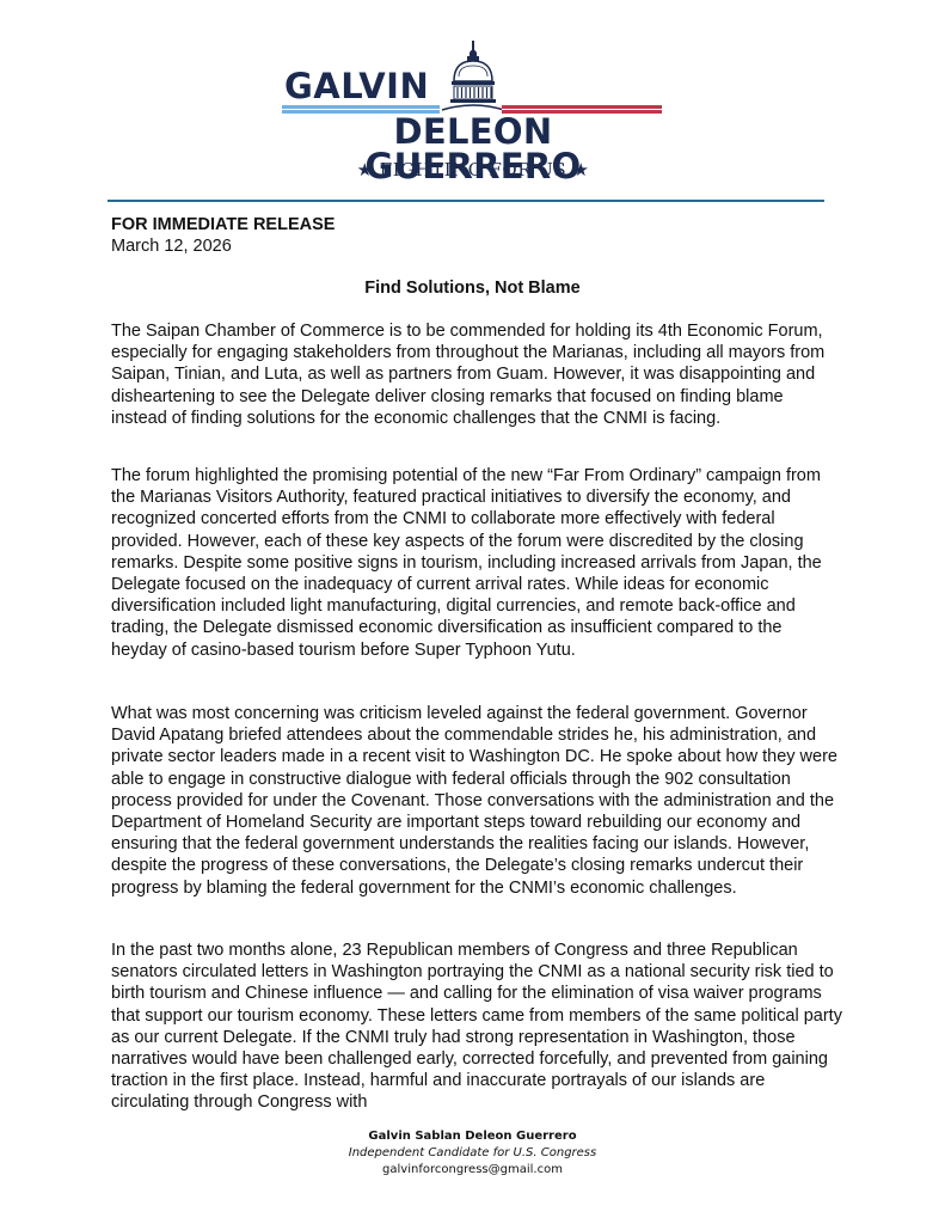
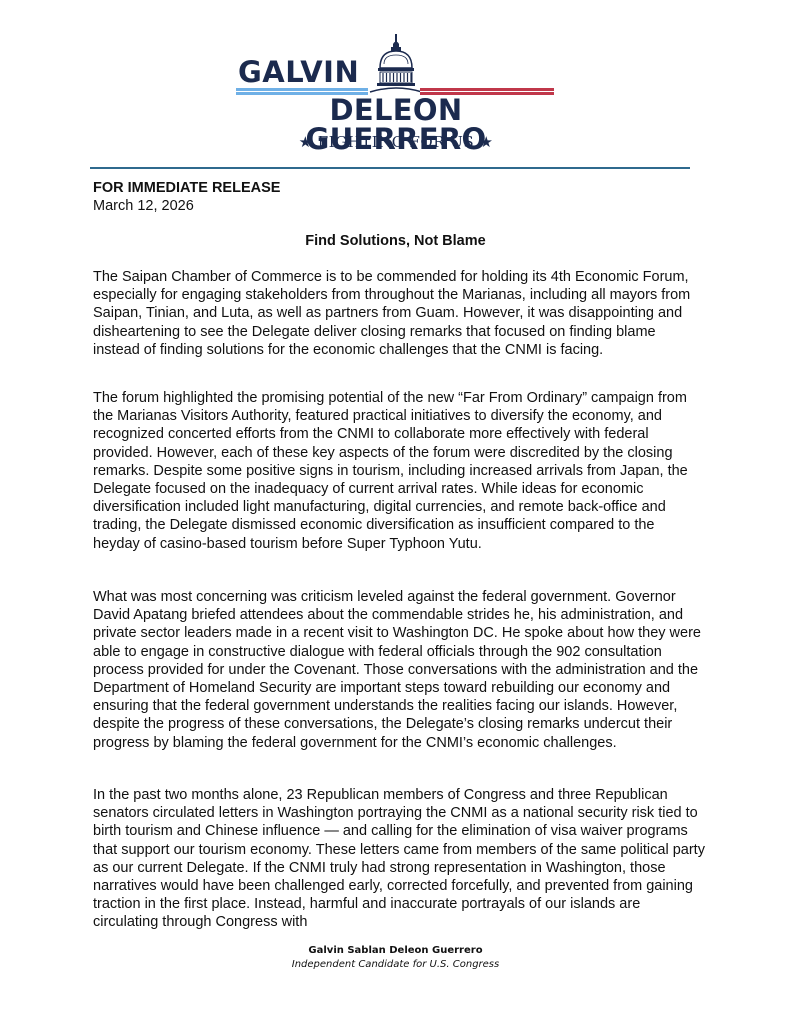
  GALVIN
  DELEON GUERRERO
  ★ FIGHTING FOR US ★
  FOR IMMEDIATE RELEASE
  March 12, 2026
  Find Solutions, Not Blame
  The Saipan Chamber of Commerce is to be commended for holding its 4th Economic Forum, especially for engaging stakeholders from throughout the Marianas, including all mayors from Saipan, Tinian, and Luta, as well as partners from Guam. However, it was disappointing and disheartening to see the Delegate deliver closing remarks that focused on finding blame instead of finding solutions for the economic challenges that the CNMI is facing.
  The forum highlighted the promising potential of the new “Far From Ordinary” campaign from the Marianas Visitors Authority, featured practical initiatives to diversify the economy, and recognized concerted efforts from the CNMI to collaborate more effectively with federal provided. However, each of these key aspects of the forum were discredited by the closing remarks. Despite some positive signs in tourism, including increased arrivals from Japan, the Delegate focused on the inadequacy of current arrival rates. While ideas for economic diversification included light manufacturing, digital currencies, and remote back-office and trading, the Delegate dismissed economic diversification as insufficient compared to the heyday of casino-based tourism before Super Typhoon Yutu.
  What was most concerning was criticism leveled against the federal government. Governor David Apatang briefed attendees about the commendable strides he, his administration, and private sector leaders made in a recent visit to Washington DC. He spoke about how they were able to engage in constructive dialogue with federal officials through the 902 consultation process provided for under the Covenant. Those conversations with the administration and the Department of Homeland Security are important steps toward rebuilding our economy and ensuring that the federal government understands the realities facing our islands. However, despite the progress of these conversations, the Delegate’s closing remarks undercut their progress by blaming the federal government for the CNMI’s economic challenges.
  In the past two months alone, 23 Republican members of Congress and three Republican senators circulated letters in Washington portraying the CNMI as a national security risk tied to birth tourism and Chinese influence — and calling for the elimination of visa waiver programs that support our tourism economy. These letters came from members of the same political party as our current Delegate. If the CNMI truly had strong representation in Washington, those narratives would have been challenged early, corrected forcefully, and prevented from gaining traction in the first place. Instead, harmful and inaccurate portrayals of our islands are circulating through Congress with
  Galvin Sablan Deleon Guerrero
  Independent Candidate for U.S. Congress
- galvinforcongress@gmail.com
